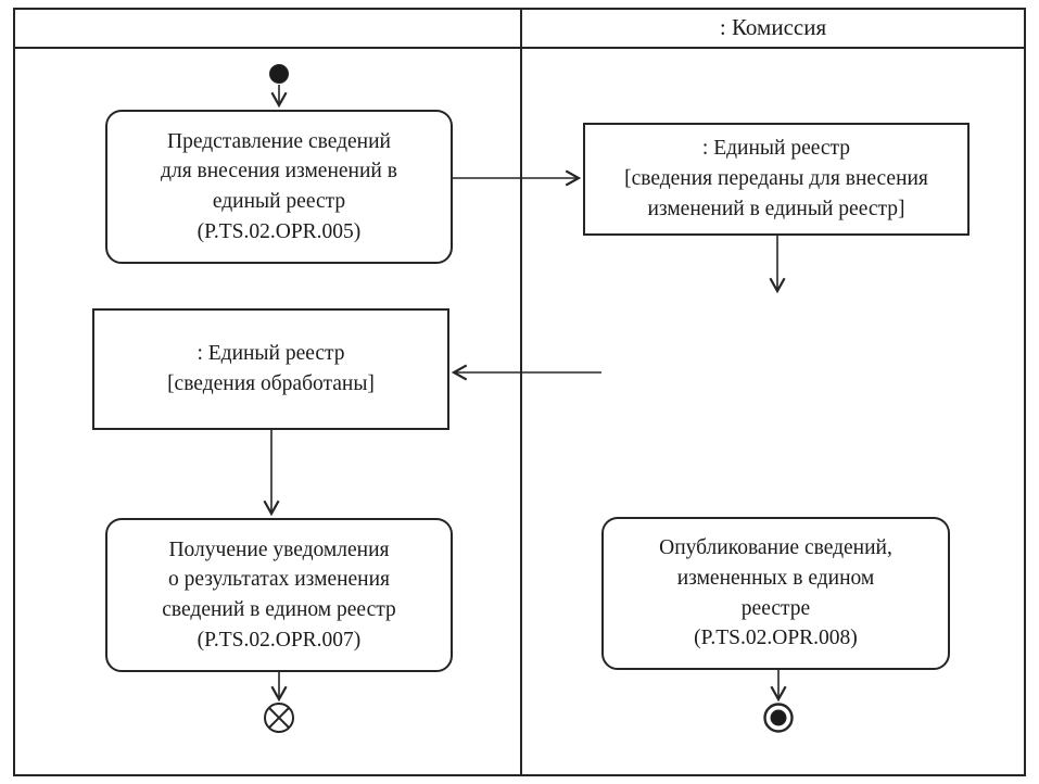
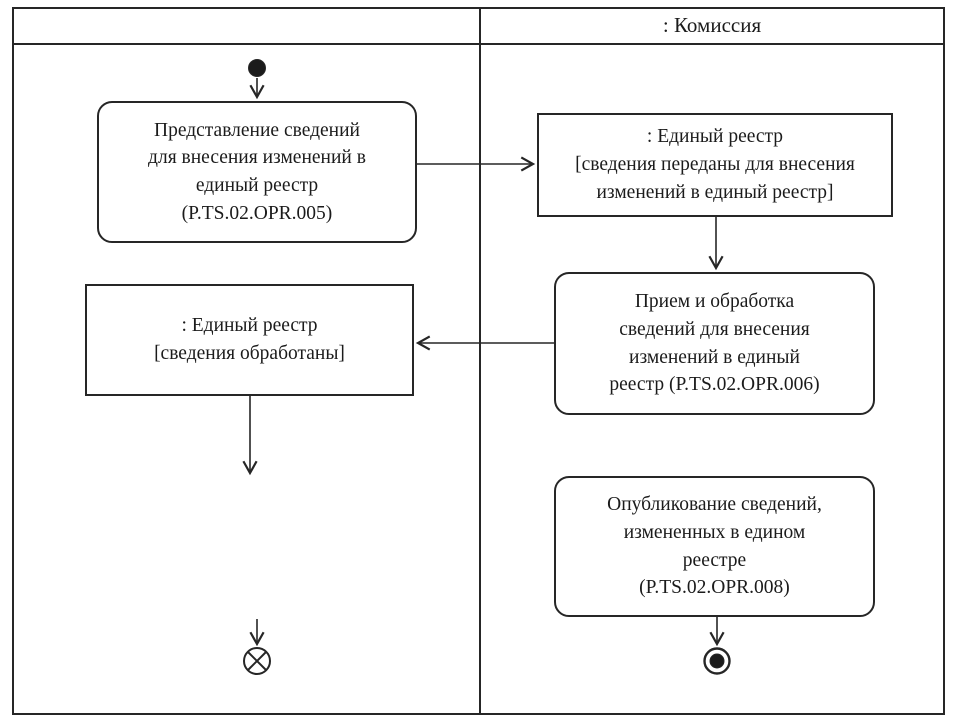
  : Комиссия
  Представление сведений
  для внесения изменений в
  единый реестр
  (P.TS.02.OPR.005)
  : Единый реестр
  [сведения переданы для внесения
  изменений в единый реестр]
+ Прием и обработка
+ сведений для внесения
+ изменений в единый
+ реестр (P.TS.02.OPR.006)
  : Единый реестр
  [сведения обработаны]
- Получение уведомления
- о результатах изменения
- сведений в едином реестр
- (P.TS.02.OPR.007)
  Опубликование сведений,
  измененных в едином
  реестре
  (P.TS.02.OPR.008)
